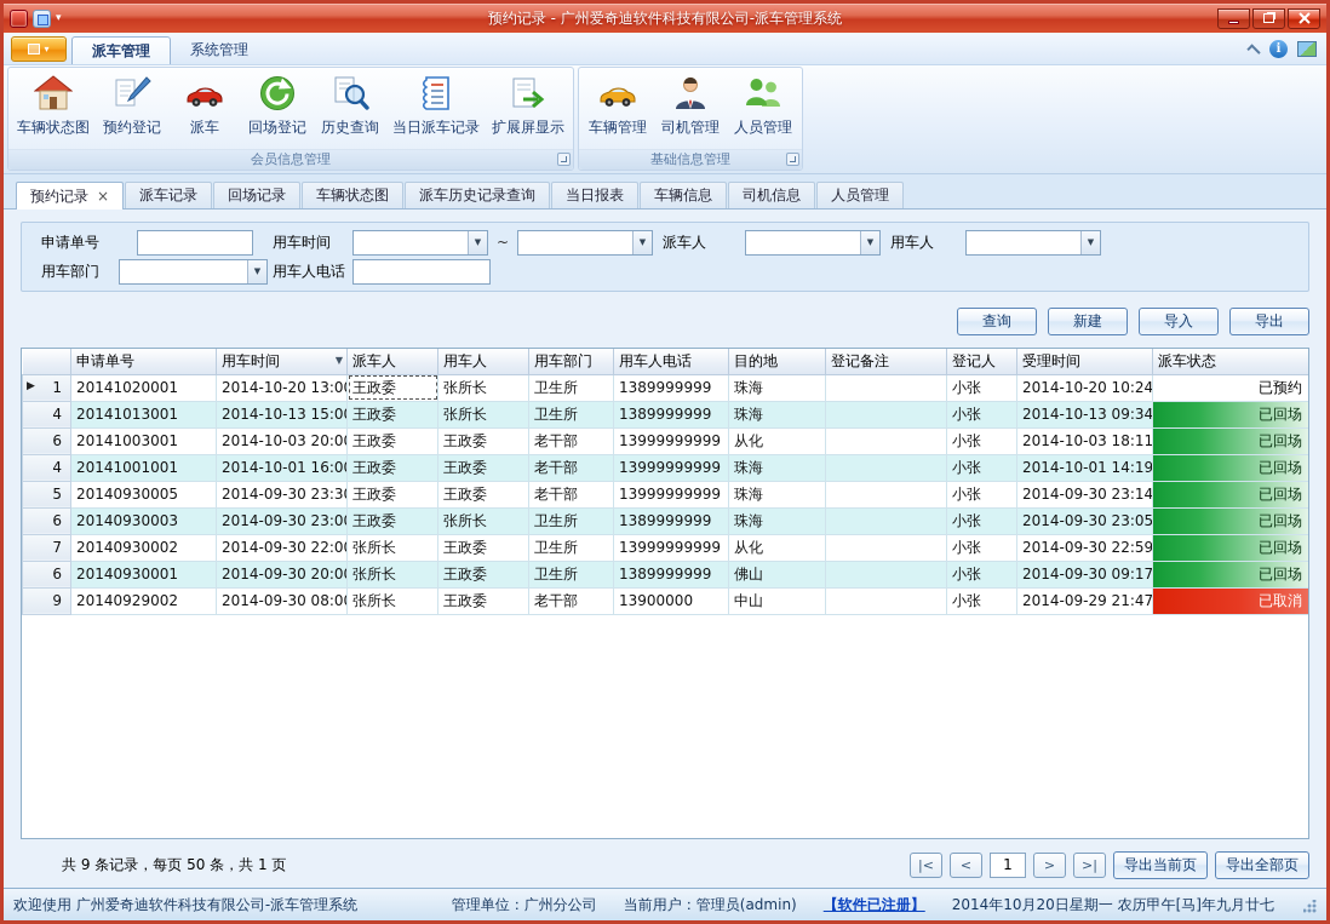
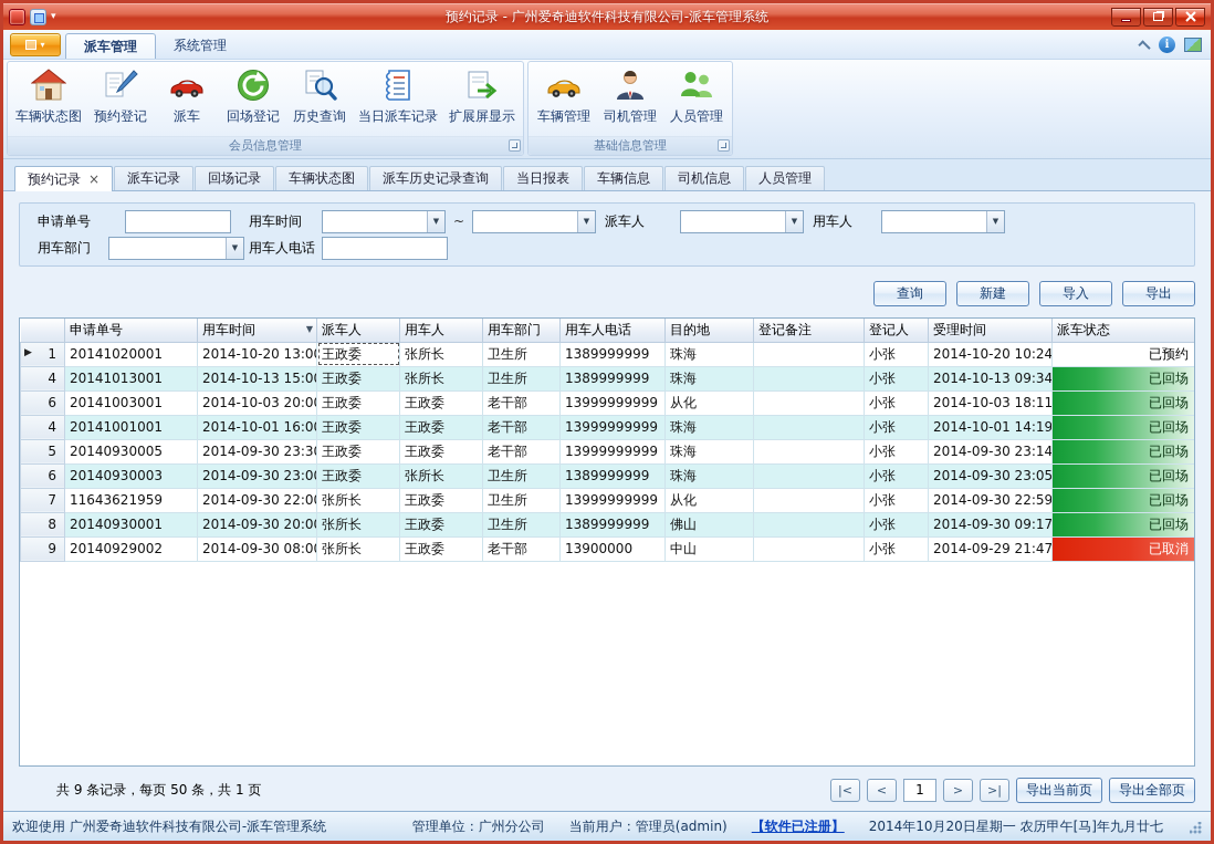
  ▾
  预约记录 - 广州爱奇迪软件科技有限公司-派车管理系统
  ▾
  派车管理
  系统管理
  i
  车辆状态图
  预约登记
  派车
  回场登记
  历史查询
  当日派车记录
  扩展屏显示
  会员信息管理
  车辆管理
  司机管理
  人员管理
  基础信息管理
  预约记录
  ×
  派车记录
  回场记录
  车辆状态图
  派车历史记录查询
  当日报表
  车辆信息
  司机信息
  人员管理
  申请单号
  用车时间
  ▼
  ~
  ▼
  派车人
  ▼
  用车人
  ▼
  用车部门
  ▼
  用车人电话
  查询
  新建
  导入
  导出
  	申请单号	用车时间 ▼	派车人	用车人	用车部门	用车人电话	目的地	登记备注	登记人	受理时间	派车状态
  ▶ 1	20141020001	2014-10-20 13:0	王政委	张所长	卫生所	1389999999	珠海		小张	2014-10-20 10:24	已预约
  4	20141013001	2014-10-13 15:0	王政委	张所长	卫生所	1389999999	珠海		小张	2014-10-13 09:34	已回场
  6	20141003001	2014-10-03 20:0	王政委	王政委	老干部	13999999999	从化		小张	2014-10-03 18:11	已回场
  4	20141001001	2014-10-01 16:0	王政委	王政委	老干部	13999999999	珠海		小张	2014-10-01 14:19	已回场
  5	20140930005	2014-09-30 23:3	王政委	王政委	老干部	13999999999	珠海		小张	2014-09-30 23:14	已回场
  6	20140930003	2014-09-30 23:0	王政委	张所长	卫生所	1389999999	珠海		小张	2014-09-30 23:05	已回场
- 7	20140930002	2014-09-30 22:0	张所长	王政委	卫生所	13999999999	从化		小张	2014-09-30 22:59	已回场
+ 7	11643621959	2014-09-30 22:0	张所长	王政委	卫生所	13999999999	从化		小张	2014-09-30 22:59	已回场
- 6	20140930001	2014-09-30 20:0	张所长	王政委	卫生所	1389999999	佛山		小张	2014-09-30 09:17	已回场
+ 8	20140930001	2014-09-30 20:0	张所长	王政委	卫生所	1389999999	佛山		小张	2014-09-30 09:17	已回场
  9	20140929002	2014-09-30 08:0	张所长	王政委	老干部	13900000	中山		小张	2014-09-29 21:47	已取消
  共 9 条记录，每页 50 条，共 1 页
  |<
  <
  1
  >
  >|
  导出当前页
  导出全部页
  欢迎使用 广州爱奇迪软件科技有限公司-派车管理系统
  管理单位：广州分公司
  当前用户：管理员(admin)
  【软件已注册】
  2014年10月20日星期一 农历甲午[马]年九月廿七
